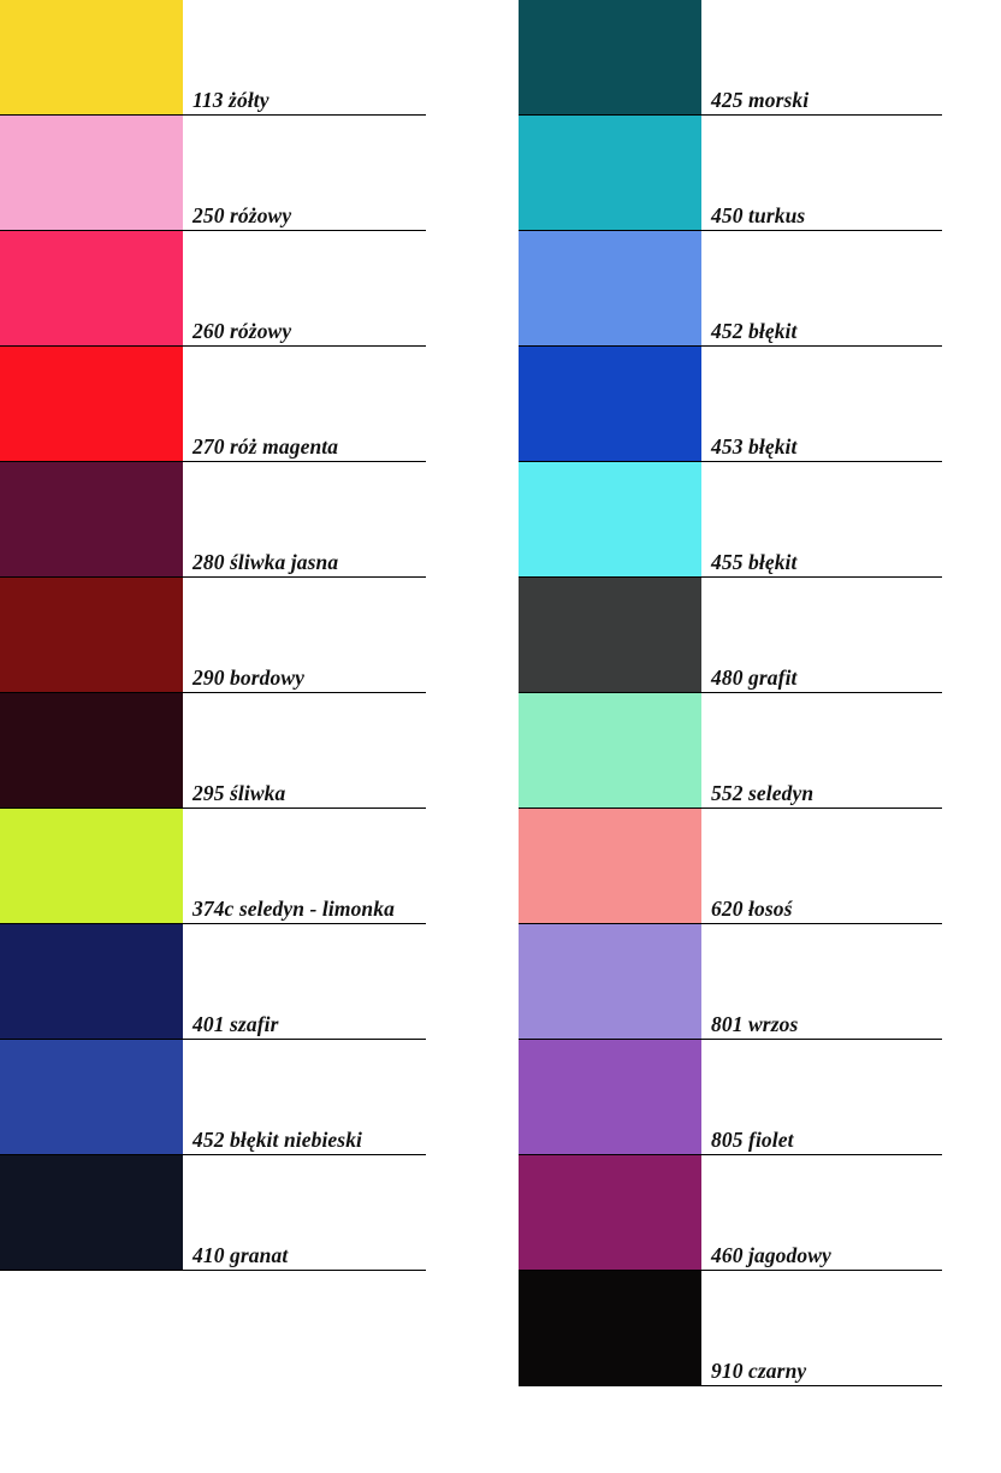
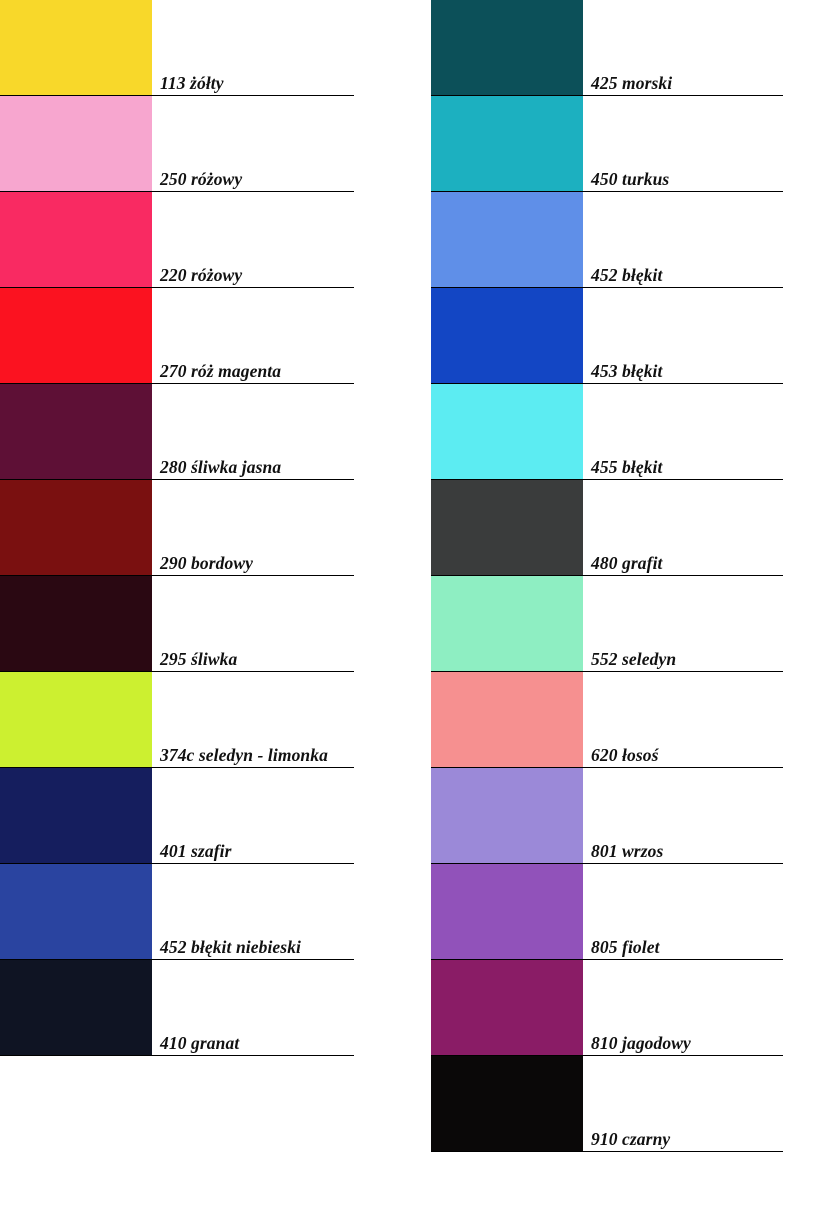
  113 żółty
  250 różowy
- 260 różowy
+ 220 różowy
  270 róż magenta
  280 śliwka jasna
  290 bordowy
  295 śliwka
  374c seledyn - limonka
  401 szafir
  452 błękit niebieski
  410 granat
  425 morski
  450 turkus
  452 błękit
  453 błękit
  455 błękit
  480 grafit
  552 seledyn
  620 łosoś
  801 wrzos
  805 fiolet
- 460 jagodowy
+ 810 jagodowy
  910 czarny
